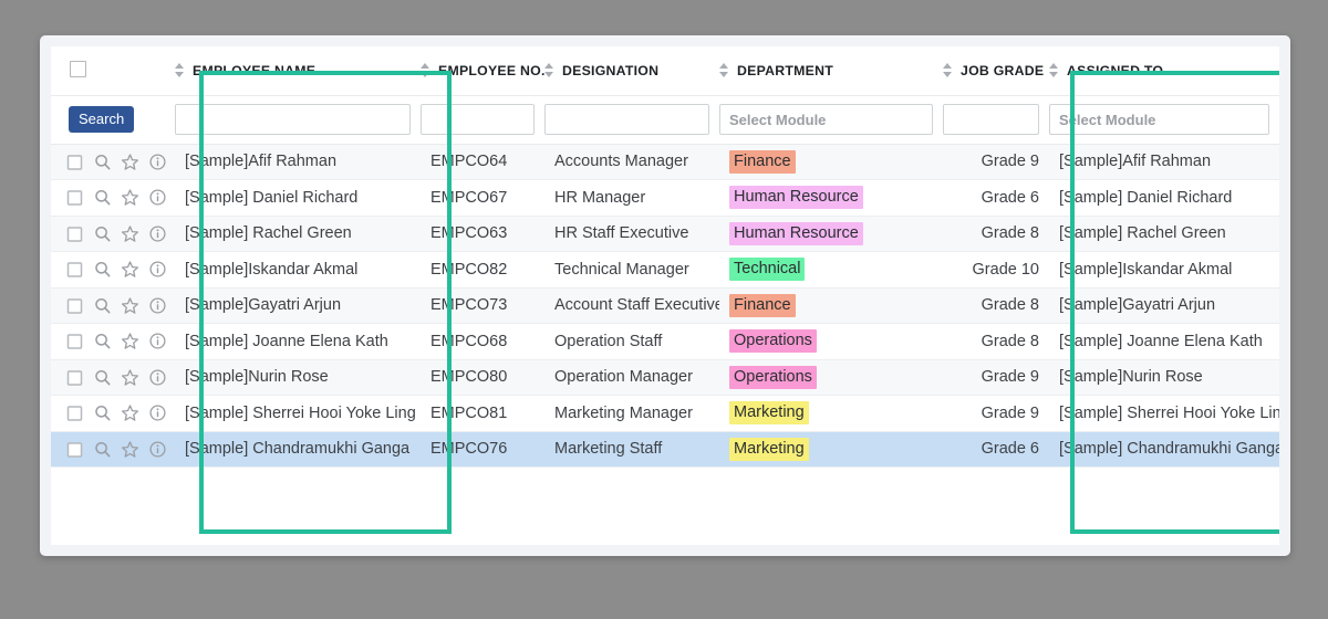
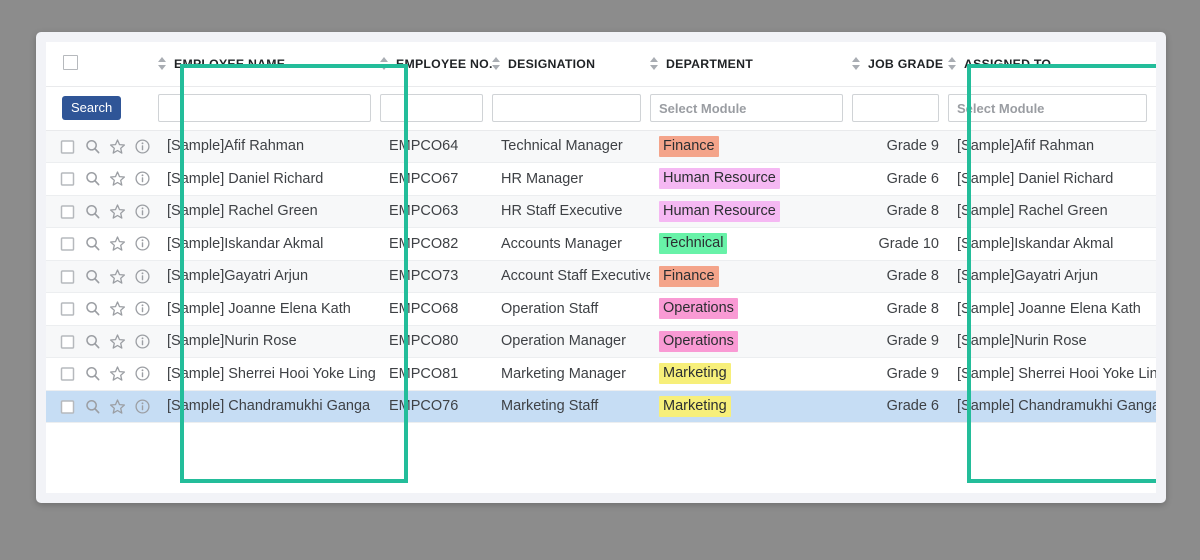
  	EMPLOYEE NAME	EMPLOYEE NO.	DESIGNATION	DEPARTMENT	JOB GRADE	ASSIGNED TO
  Search				Select Module		Select Module
- 	[Sample]Afif Rahman	EMPCO64	Accounts Manager	Finance	Grade 9	[Sample]Afif Rahman
+ 	[Sample]Afif Rahman	EMPCO64	Technical Manager	Finance	Grade 9	[Sample]Afif Rahman
  	[Sample] Daniel Richard	EMPCO67	HR Manager	Human Resource	Grade 6	[Sample] Daniel Richard
  	[Sample] Rachel Green	EMPCO63	HR Staff Executive	Human Resource	Grade 8	[Sample] Rachel Green
- 	[Sample]Iskandar Akmal	EMPCO82	Technical Manager	Technical	Grade 10	[Sample]Iskandar Akmal
+ 	[Sample]Iskandar Akmal	EMPCO82	Accounts Manager	Technical	Grade 10	[Sample]Iskandar Akmal
  	[Sample]Gayatri Arjun	EMPCO73	Account Staff Executive	Finance	Grade 8	[Sample]Gayatri Arjun
  	[Sample] Joanne Elena Kath	EMPCO68	Operation Staff	Operations	Grade 8	[Sample] Joanne Elena Kath
  	[Sample]Nurin Rose	EMPCO80	Operation Manager	Operations	Grade 9	[Sample]Nurin Rose
  	[Sample] Sherrei Hooi Yoke Ling	EMPCO81	Marketing Manager	Marketing	Grade 9	[Sample] Sherrei Hooi Yoke Lin
  	[Sample] Chandramukhi Ganga	EMPCO76	Marketing Staff	Marketing	Grade 6	[Sample] Chandramukhi Gang
